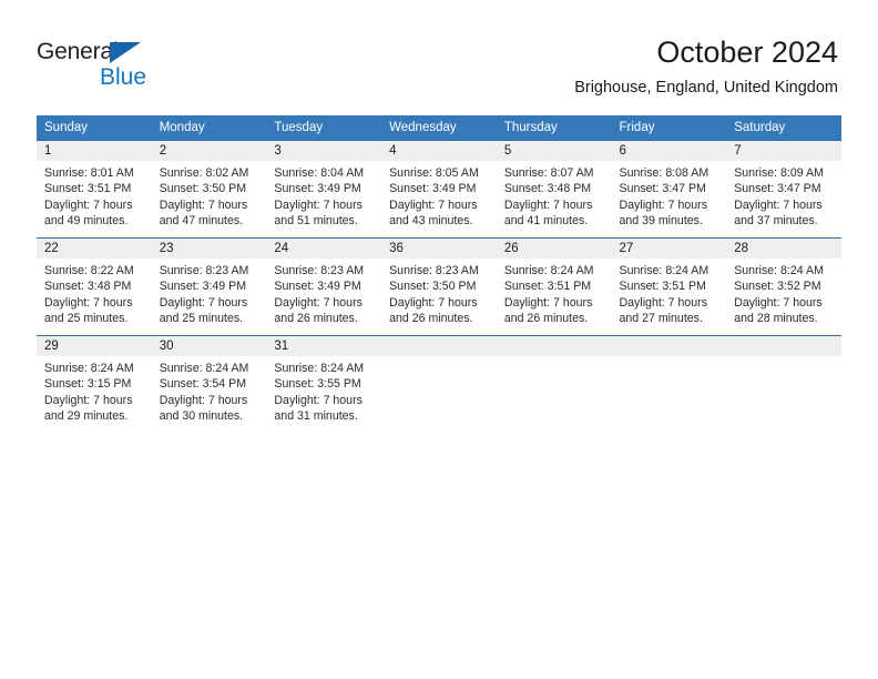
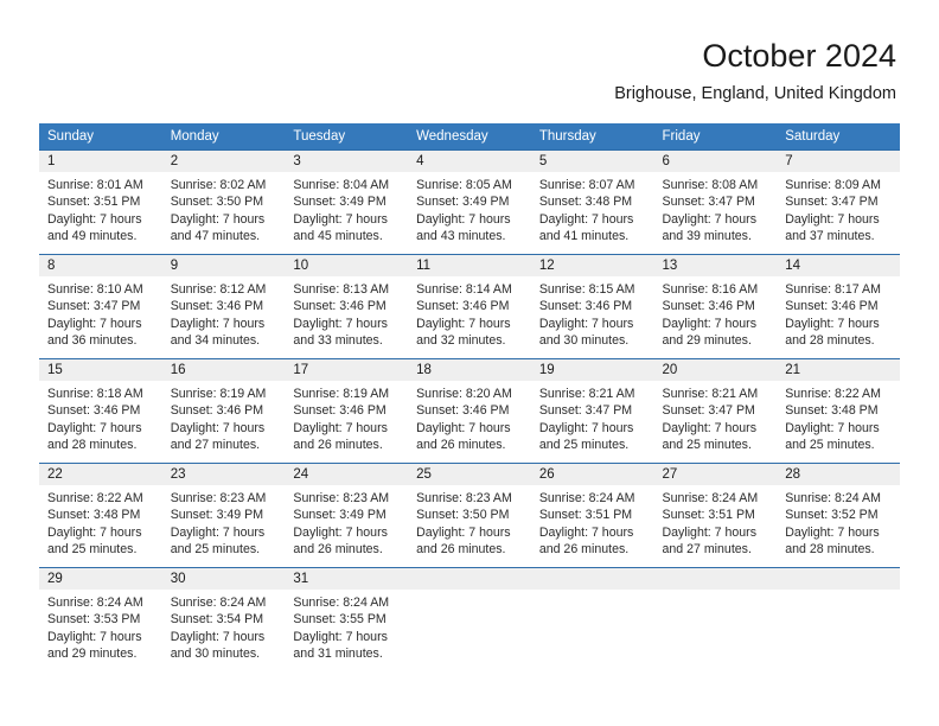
- General
- Blue
  October 2024
  Brighouse, England, United Kingdom
  Sunday	Monday	Tuesday	Wednesday	Thursday	Friday	Saturday
- 1 Sunrise: 8:01 AM Sunset: 3:51 PM Daylight: 7 hours and 49 minutes.	2 Sunrise: 8:02 AM Sunset: 3:50 PM Daylight: 7 hours and 47 minutes.	3 Sunrise: 8:04 AM Sunset: 3:49 PM Daylight: 7 hours and 51 minutes.	4 Sunrise: 8:05 AM Sunset: 3:49 PM Daylight: 7 hours and 43 minutes.	5 Sunrise: 8:07 AM Sunset: 3:48 PM Daylight: 7 hours and 41 minutes.	6 Sunrise: 8:08 AM Sunset: 3:47 PM Daylight: 7 hours and 39 minutes.	7 Sunrise: 8:09 AM Sunset: 3:47 PM Daylight: 7 hours and 37 minutes.
+ 1 Sunrise: 8:01 AM Sunset: 3:51 PM Daylight: 7 hours and 49 minutes.	2 Sunrise: 8:02 AM Sunset: 3:50 PM Daylight: 7 hours and 47 minutes.	3 Sunrise: 8:04 AM Sunset: 3:49 PM Daylight: 7 hours and 45 minutes.	4 Sunrise: 8:05 AM Sunset: 3:49 PM Daylight: 7 hours and 43 minutes.	5 Sunrise: 8:07 AM Sunset: 3:48 PM Daylight: 7 hours and 41 minutes.	6 Sunrise: 8:08 AM Sunset: 3:47 PM Daylight: 7 hours and 39 minutes.	7 Sunrise: 8:09 AM Sunset: 3:47 PM Daylight: 7 hours and 37 minutes.
+ 8 Sunrise: 8:10 AM Sunset: 3:47 PM Daylight: 7 hours and 36 minutes.	9 Sunrise: 8:12 AM Sunset: 3:46 PM Daylight: 7 hours and 34 minutes.	10 Sunrise: 8:13 AM Sunset: 3:46 PM Daylight: 7 hours and 33 minutes.	11 Sunrise: 8:14 AM Sunset: 3:46 PM Daylight: 7 hours and 32 minutes.	12 Sunrise: 8:15 AM Sunset: 3:46 PM Daylight: 7 hours and 30 minutes.	13 Sunrise: 8:16 AM Sunset: 3:46 PM Daylight: 7 hours and 29 minutes.	14 Sunrise: 8:17 AM Sunset: 3:46 PM Daylight: 7 hours and 28 minutes.
+ 15 Sunrise: 8:18 AM Sunset: 3:46 PM Daylight: 7 hours and 28 minutes.	16 Sunrise: 8:19 AM Sunset: 3:46 PM Daylight: 7 hours and 27 minutes.	17 Sunrise: 8:19 AM Sunset: 3:46 PM Daylight: 7 hours and 26 minutes.	18 Sunrise: 8:20 AM Sunset: 3:46 PM Daylight: 7 hours and 26 minutes.	19 Sunrise: 8:21 AM Sunset: 3:47 PM Daylight: 7 hours and 25 minutes.	20 Sunrise: 8:21 AM Sunset: 3:47 PM Daylight: 7 hours and 25 minutes.	21 Sunrise: 8:22 AM Sunset: 3:48 PM Daylight: 7 hours and 25 minutes.
- 22 Sunrise: 8:22 AM Sunset: 3:48 PM Daylight: 7 hours and 25 minutes.	23 Sunrise: 8:23 AM Sunset: 3:49 PM Daylight: 7 hours and 25 minutes.	24 Sunrise: 8:23 AM Sunset: 3:49 PM Daylight: 7 hours and 26 minutes.	36 Sunrise: 8:23 AM Sunset: 3:50 PM Daylight: 7 hours and 26 minutes.	26 Sunrise: 8:24 AM Sunset: 3:51 PM Daylight: 7 hours and 26 minutes.	27 Sunrise: 8:24 AM Sunset: 3:51 PM Daylight: 7 hours and 27 minutes.	28 Sunrise: 8:24 AM Sunset: 3:52 PM Daylight: 7 hours and 28 minutes.
+ 22 Sunrise: 8:22 AM Sunset: 3:48 PM Daylight: 7 hours and 25 minutes.	23 Sunrise: 8:23 AM Sunset: 3:49 PM Daylight: 7 hours and 25 minutes.	24 Sunrise: 8:23 AM Sunset: 3:49 PM Daylight: 7 hours and 26 minutes.	25 Sunrise: 8:23 AM Sunset: 3:50 PM Daylight: 7 hours and 26 minutes.	26 Sunrise: 8:24 AM Sunset: 3:51 PM Daylight: 7 hours and 26 minutes.	27 Sunrise: 8:24 AM Sunset: 3:51 PM Daylight: 7 hours and 27 minutes.	28 Sunrise: 8:24 AM Sunset: 3:52 PM Daylight: 7 hours and 28 minutes.
- 29 Sunrise: 8:24 AM Sunset: 3:15 PM Daylight: 7 hours and 29 minutes.	30 Sunrise: 8:24 AM Sunset: 3:54 PM Daylight: 7 hours and 30 minutes.	31 Sunrise: 8:24 AM Sunset: 3:55 PM Daylight: 7 hours and 31 minutes.
+ 29 Sunrise: 8:24 AM Sunset: 3:53 PM Daylight: 7 hours and 29 minutes.	30 Sunrise: 8:24 AM Sunset: 3:54 PM Daylight: 7 hours and 30 minutes.	31 Sunrise: 8:24 AM Sunset: 3:55 PM Daylight: 7 hours and 31 minutes.
